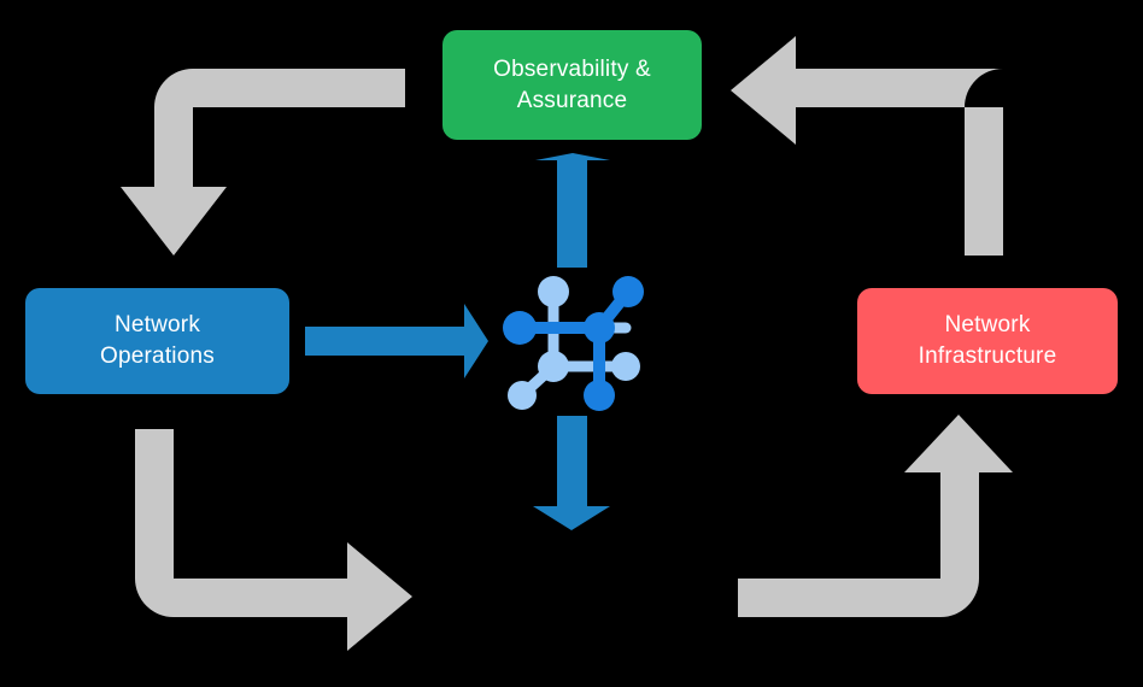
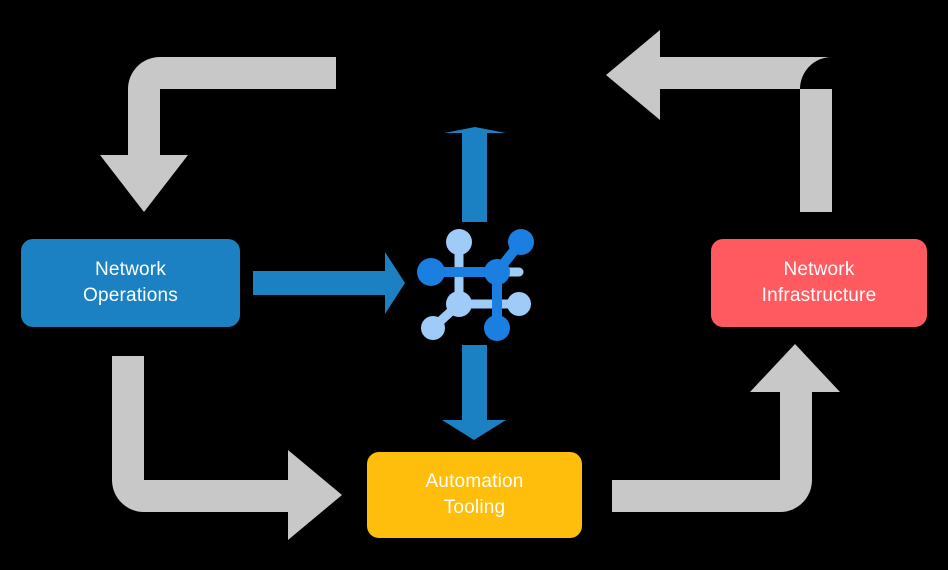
- Observability &
- Assurance
  Network
  Operations
  Network
  Infrastructure
+ Automation
+ Tooling
